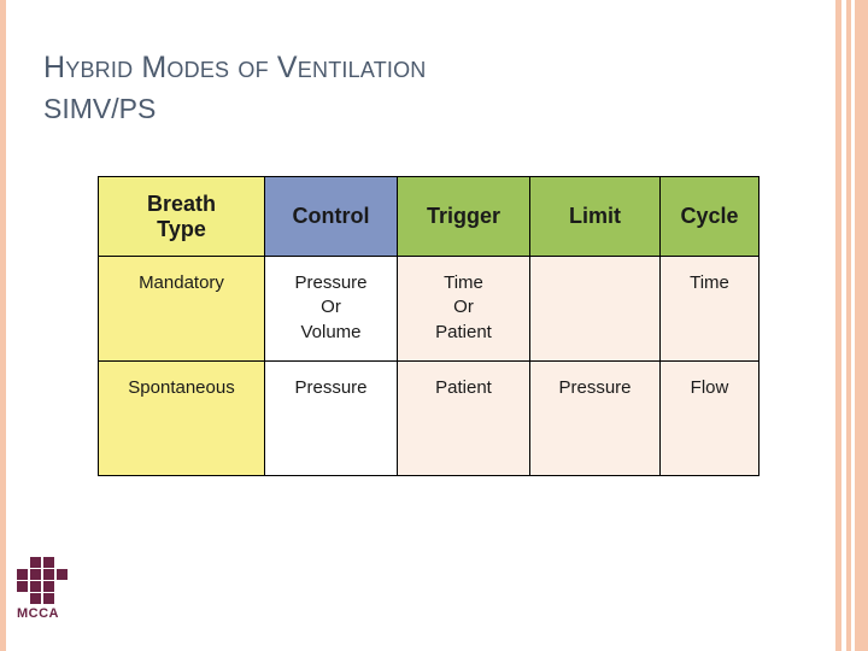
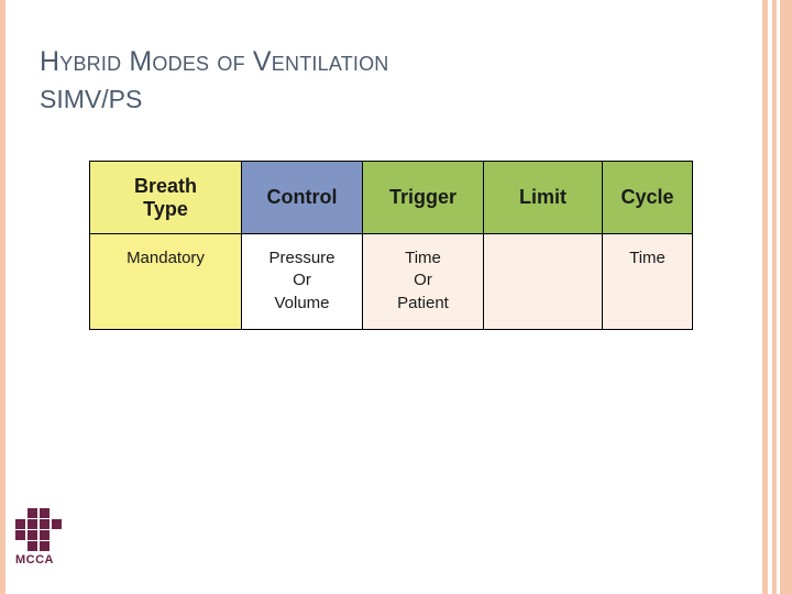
  Hybrid Modes of Ventilation
  SIMV/PS
  Breath Type	Control	Trigger	Limit	Cycle
  Mandatory	Pressure Or Volume	Time Or Patient		Time
- Spontaneous	Pressure	Patient	Pressure	Flow
  MCCA
